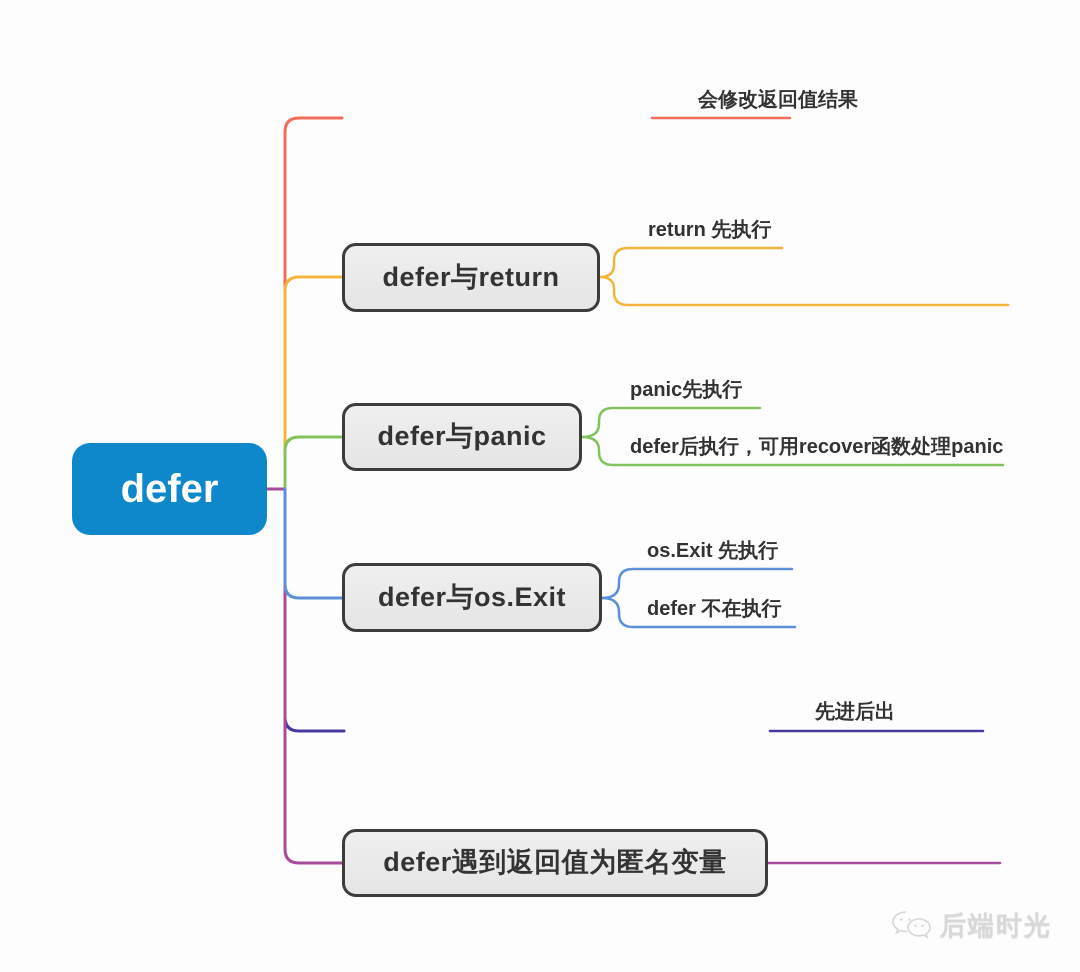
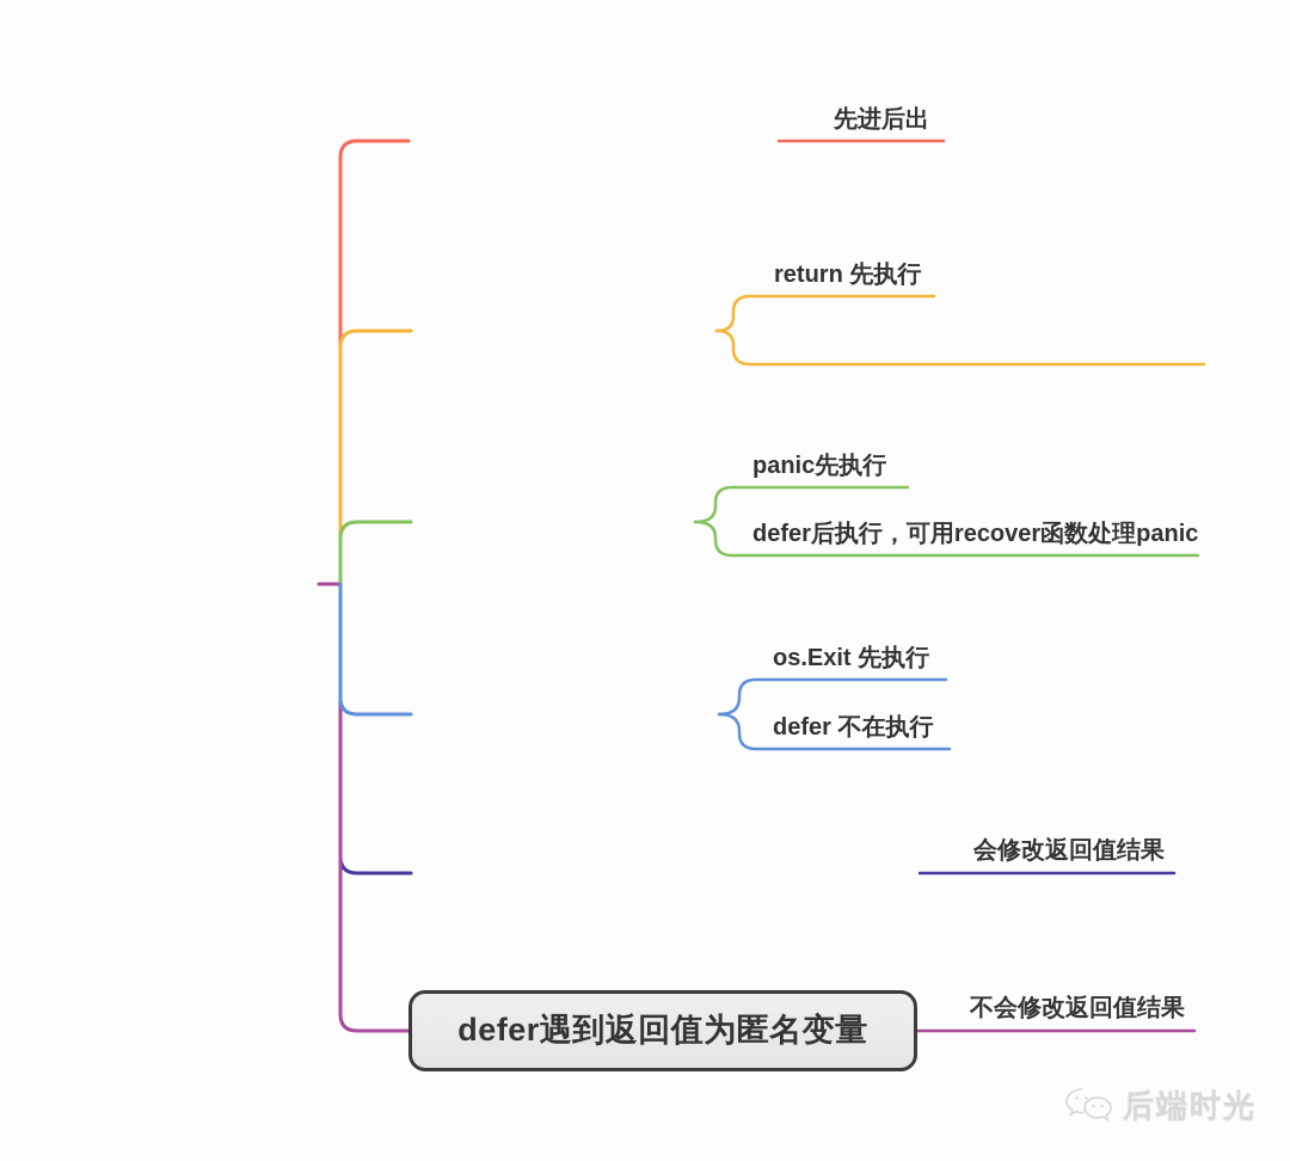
- defer
- defer与return
- defer与panic
- defer与os.Exit
  defer遇到返回值为匿名变量
- 会修改返回值结果
+ 先进后出
  return 先执行
  panic先执行
  defer后执行，可用recover函数处理panic
  os.Exit 先执行
  defer 不在执行
- 先进后出
+ 会修改返回值结果
+ 不会修改返回值结果
  后端时光
